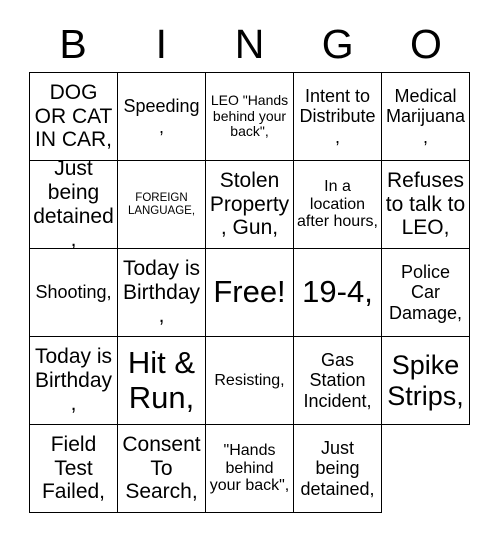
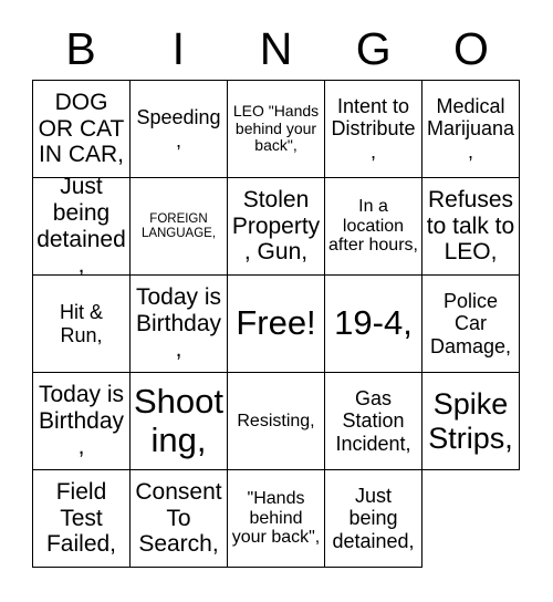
  B
  I
  N
  G
  O
  DOG OR CAT IN CAR,
  Speeding,
  LEO "Hands behind your back",
  Intent to Distribute,
  Medical Marijuana,
  Just being detained,
  FOREIGN LANGUAGE,
  Stolen Property, Gun,
  In a location after hours,
  Refuses to talk to LEO,
- Shooting,
+ Hit & Run,
  Today is Birthday,
  Free!
  19-4,
  Police Car Damage,
  Today is Birthday,
- Hit & Run,
+ Shooting,
  Resisting,
  Gas Station Incident,
  Spike Strips,
  Field Test Failed,
  Consent To Search,
  "Hands behind your back",
  Just being detained,
